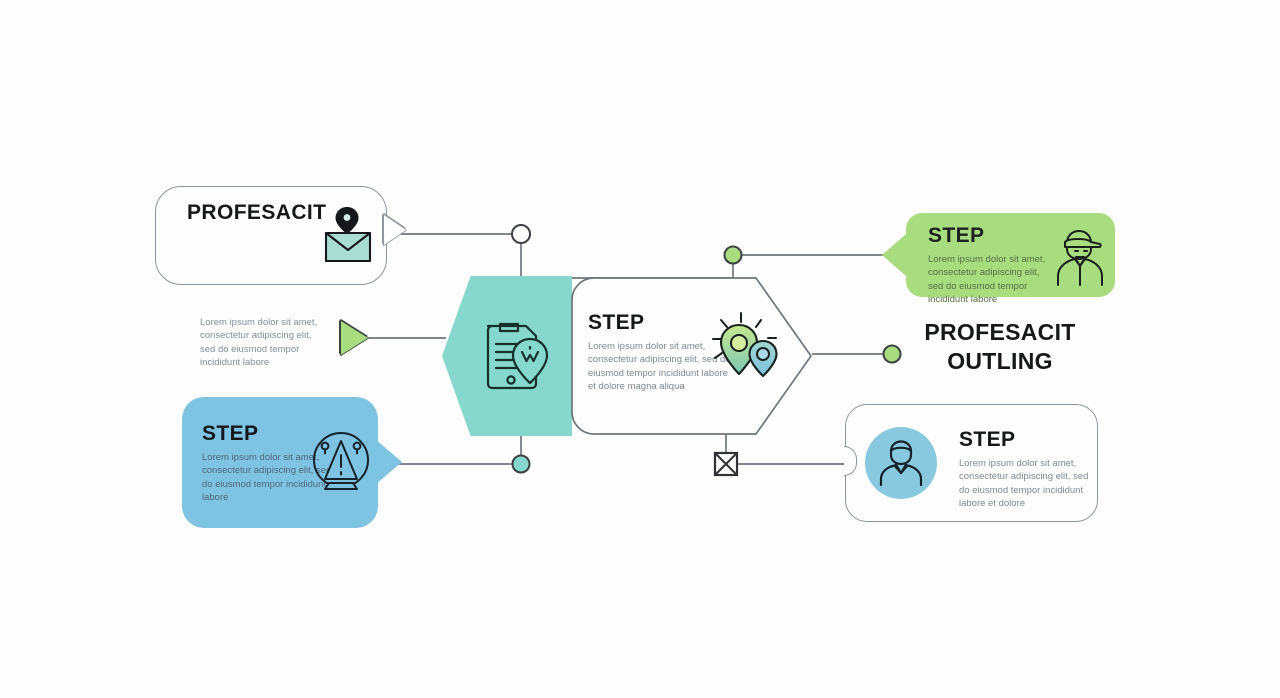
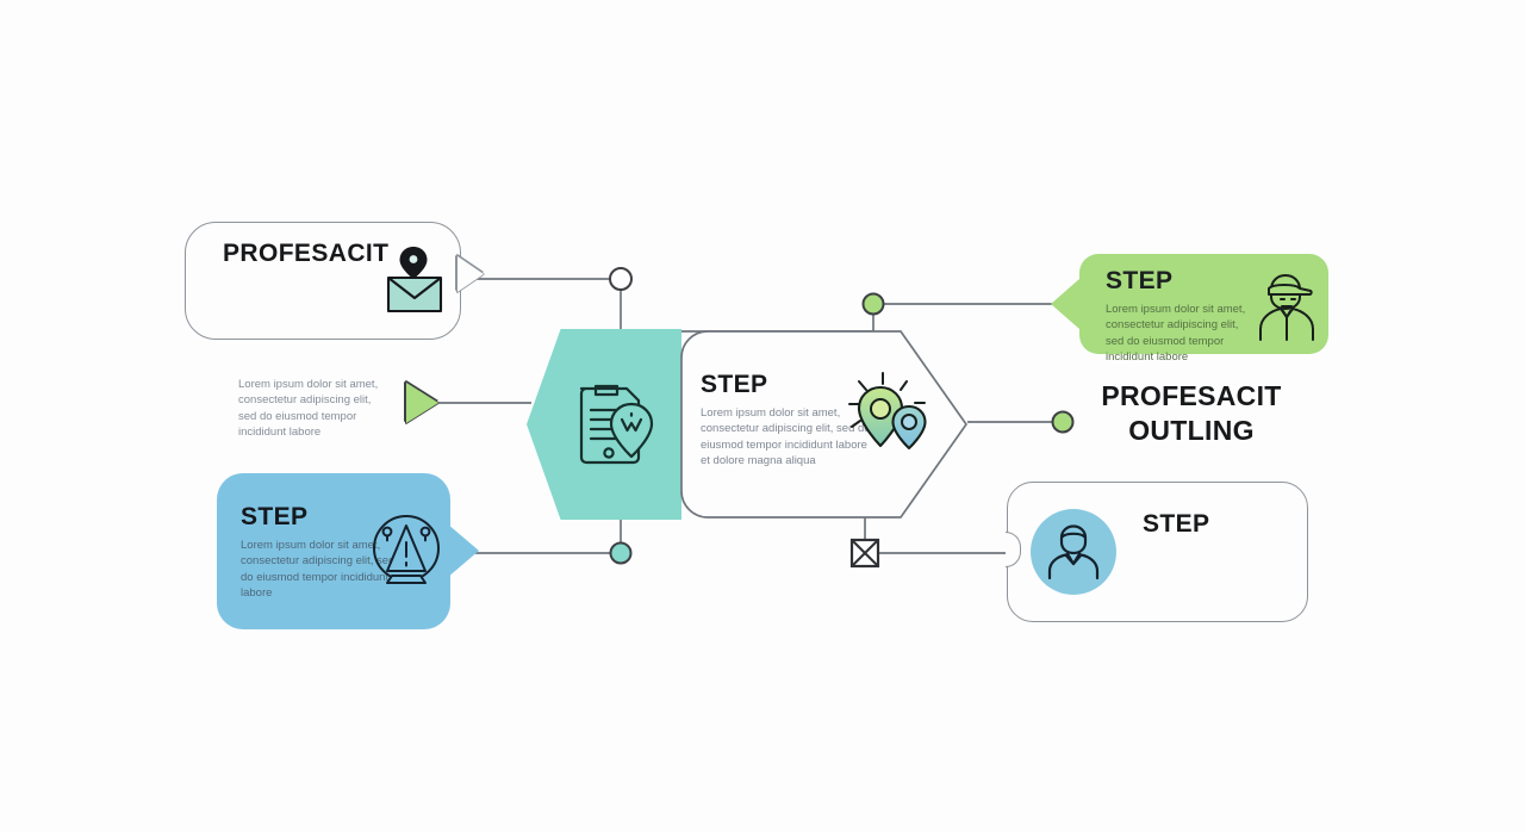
  PROFESACIT
  Lorem ipsum dolor sit amet, consectetur adipiscing elit, sed do eiusmod tempor incididunt labore
  STEP
  Lorem ipsum dolor sit amet, consectetur adipiscing elit, se do eiusmod tempor incididunt labore
  STEP
  Lorem ipsum dolor sit amet, consectetur adipiscing elit, sed d eiusmod tempor incididunt labore et dolore magna aliqua
  STEP
  Lorem ipsum dolor sit amet, consectetur adipiscing elit, sed do eiusmod tempor incididunt labore
  STEP
- Lorem ipsum dolor sit amet, consectetur adipiscing elit, sed do eiusmod tempor incididunt labore et dolore
  PROFESACIT
  OUTLING
